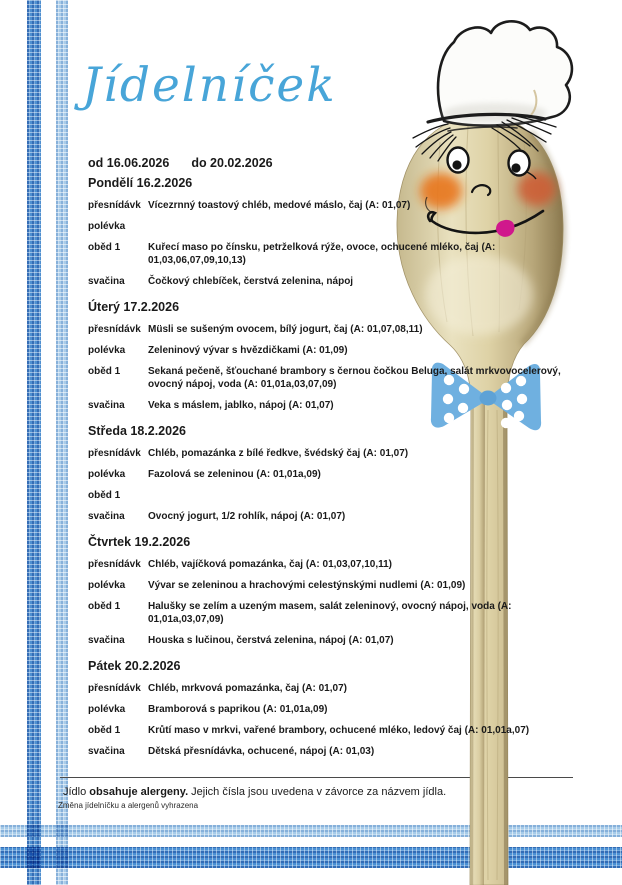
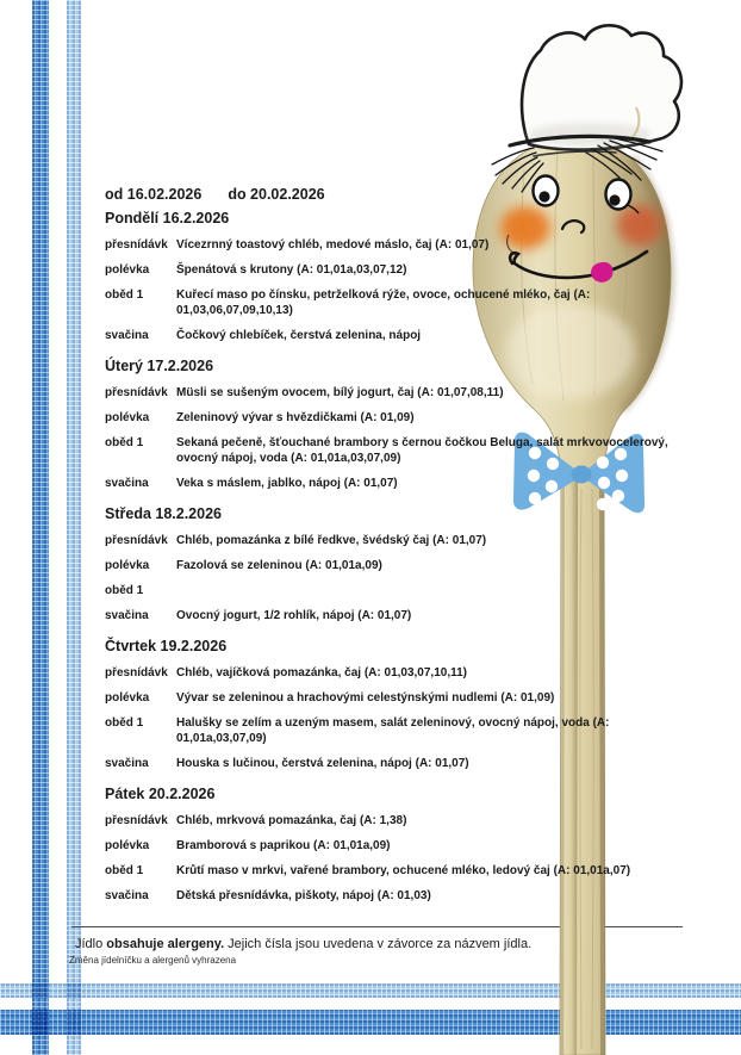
- Jídelníček
- od 16.06.2026 do 20.02.2026
+ od 16.02.2026 do 20.02.2026
  Pondělí 16.2.2026
  přesnídávk
  Vícezrnný toastový chléb, medové máslo, čaj (A: 01,07)
  polévka
+ Špenátová s krutony (A: 01,01a,03,07,12)
  oběd 1
  Kuřecí maso po čínsku, petrželková rýže, ovoce, ochucené mléko, čaj (A: 01,03,06,07,09,10,13)
  svačina
  Čočkový chlebíček, čerstvá zelenina, nápoj
  Úterý 17.2.2026
  přesnídávk
  Müsli se sušeným ovocem, bílý jogurt, čaj (A: 01,07,08,11)
  polévka
  Zeleninový vývar s hvězdičkami (A: 01,09)
  oběd 1
  Sekaná pečeně, šťouchané brambory s černou čočkou Beluga, salát mrkvovocelerový, ovocný nápoj, voda (A: 01,01a,03,07,09)
  svačina
  Veka s máslem, jablko, nápoj (A: 01,07)
  Středa 18.2.2026
  přesnídávk
  Chléb, pomazánka z bílé ředkve, švédský čaj (A: 01,07)
  polévka
  Fazolová se zeleninou (A: 01,01a,09)
  oběd 1
  svačina
  Ovocný jogurt, 1/2 rohlík, nápoj (A: 01,07)
  Čtvrtek 19.2.2026
  přesnídávk
  Chléb, vajíčková pomazánka, čaj (A: 01,03,07,10,11)
  polévka
  Vývar se zeleninou a hrachovými celestýnskými nudlemi (A: 01,09)
  oběd 1
  Halušky se zelím a uzeným masem, salát zeleninový, ovocný nápoj, voda (A: 01,01a,03,07,09)
  svačina
  Houska s lučinou, čerstvá zelenina, nápoj (A: 01,07)
  Pátek 20.2.2026
  přesnídávk
- Chléb, mrkvová pomazánka, čaj (A: 01,07)
+ Chléb, mrkvová pomazánka, čaj (A: 1,38)
  polévka
  Bramborová s paprikou (A: 01,01a,09)
  oběd 1
  Krůtí maso v mrkvi, vařené brambory, ochucené mléko, ledový čaj (A: 01,01a,07)
  svačina
- Dětská přesnídávka, ochucené, nápoj (A: 01,03)
+ Dětská přesnídávka, piškoty, nápoj (A: 01,03)
  Jídlo obsahuje alergeny. Jejich čísla jsou uvedena v závorce za názvem jídla.
  Změna jídelníčku a alergenů vyhrazena
